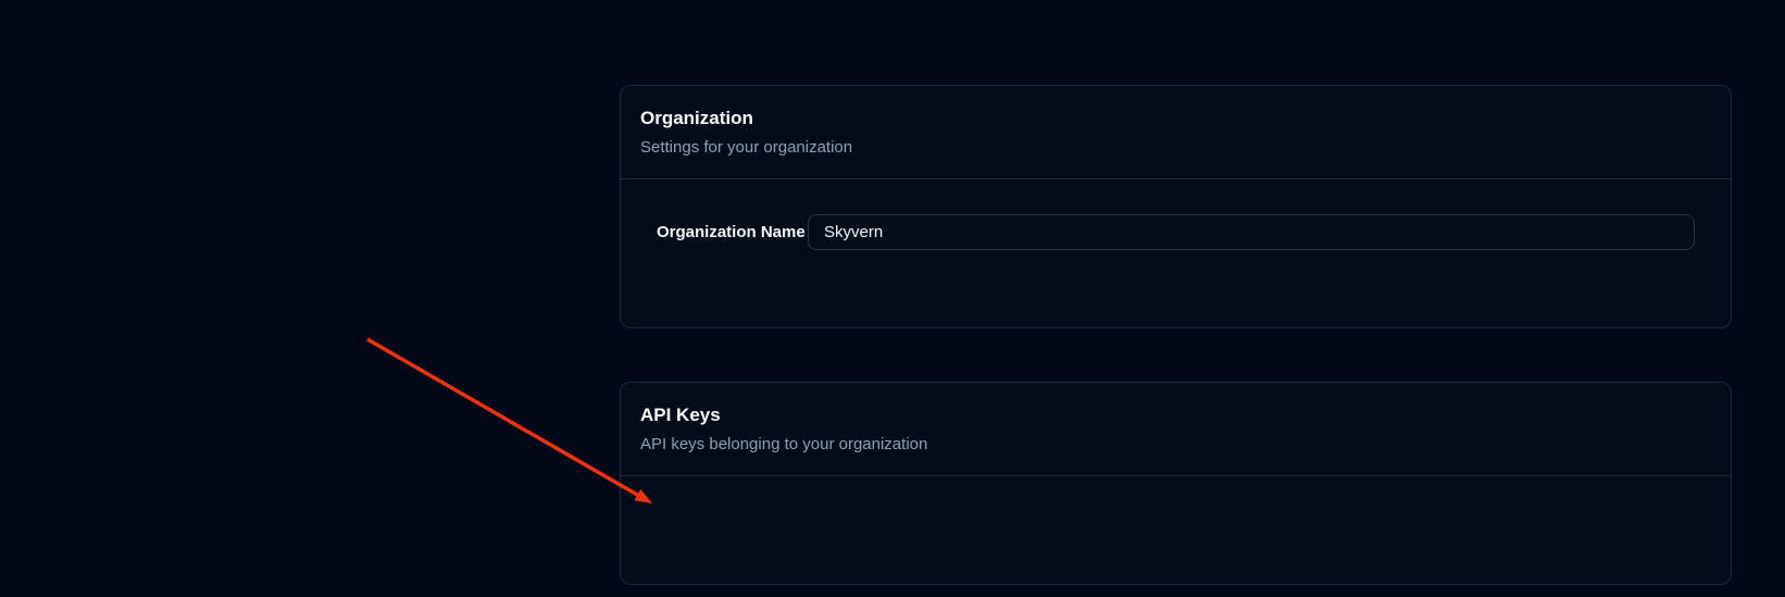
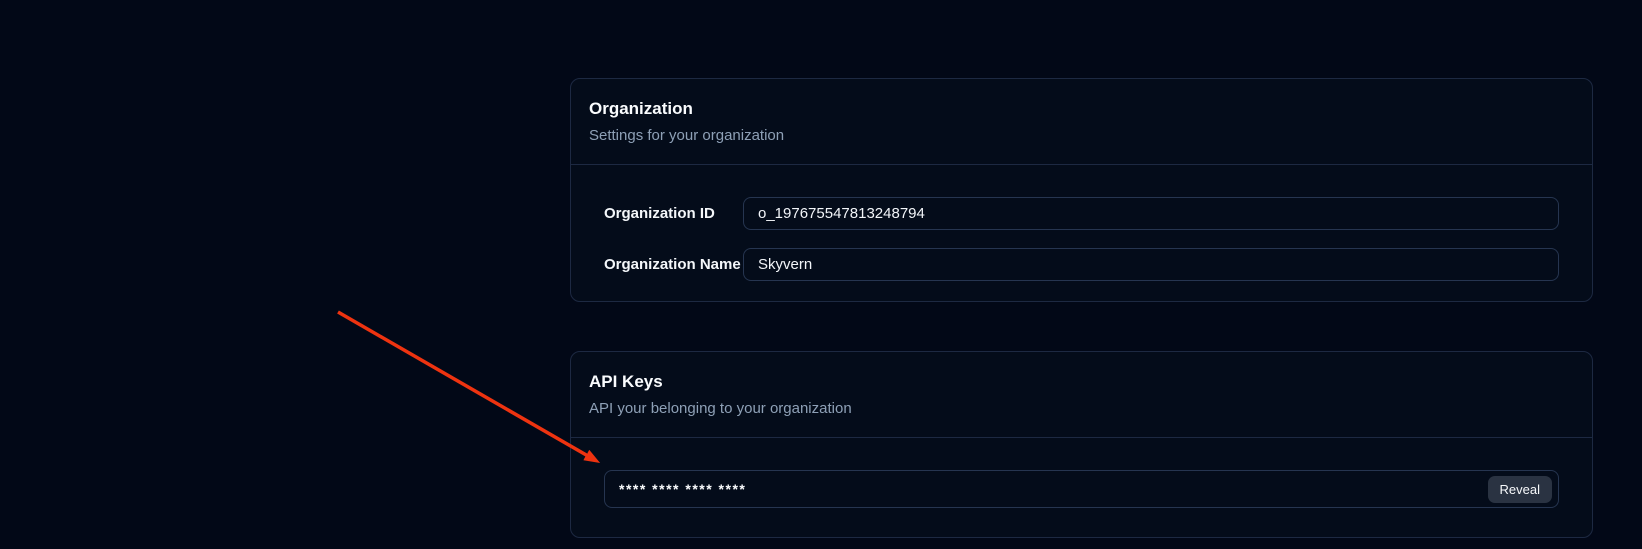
  Organization
  Settings for your organization
+ Organization ID
+ o_197675547813248794
  Organization Name
  Skyvern
  API Keys
- API keys belonging to your organization
+ API your belonging to your organization
+ **** **** **** ****
+ Reveal
